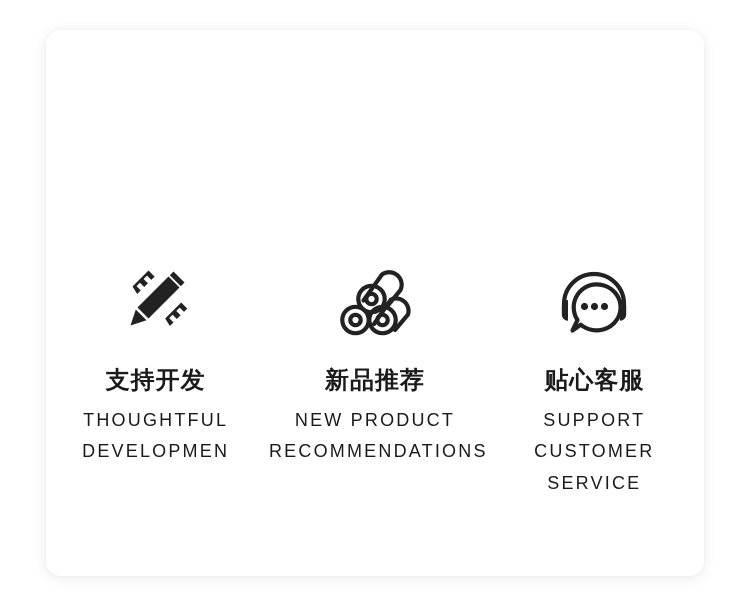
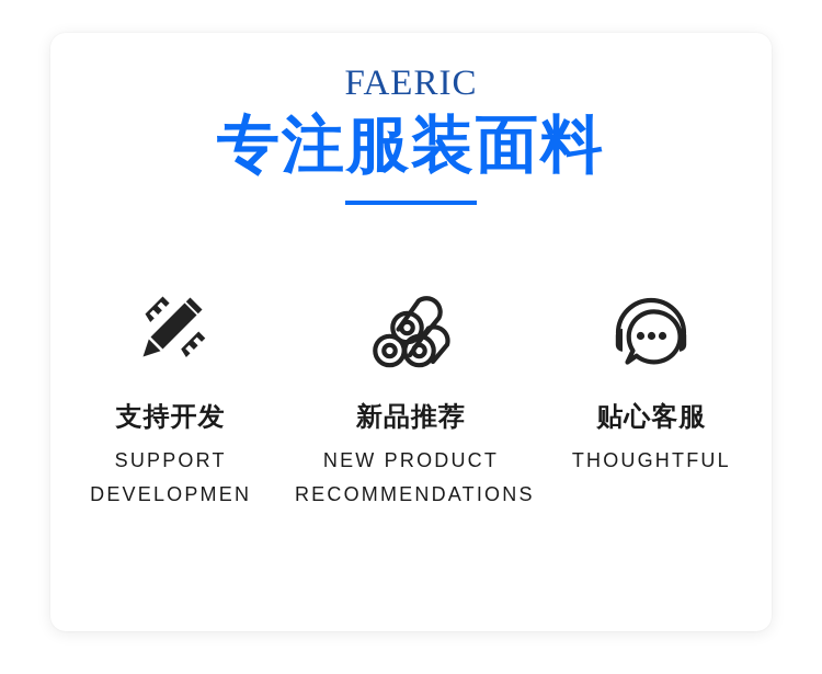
+ FAERIC
+ 专注服装面料
  支持开发
- THOUGHTFUL
+ SUPPORT
  DEVELOPMEN
  新品推荐
  NEW PRODUCT
  RECOMMENDATIONS
  贴心客服
- SUPPORT
+ THOUGHTFUL
- CUSTOMER
- SERVICE
